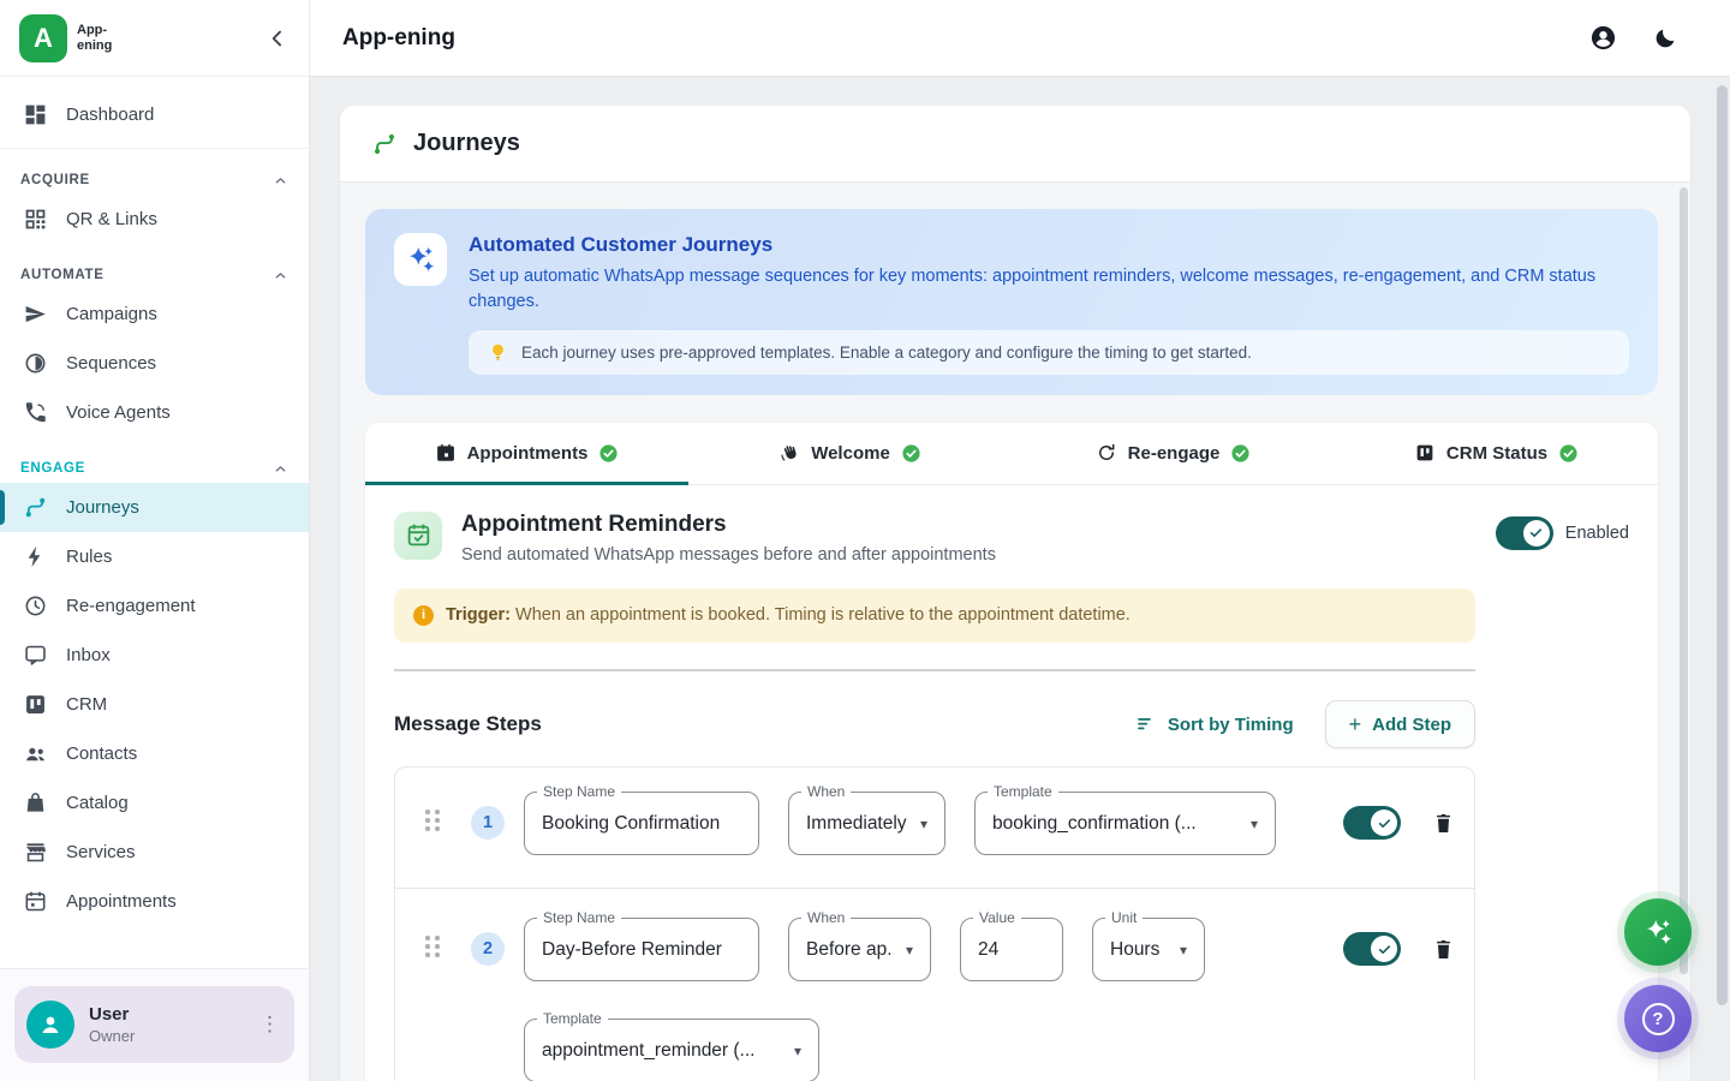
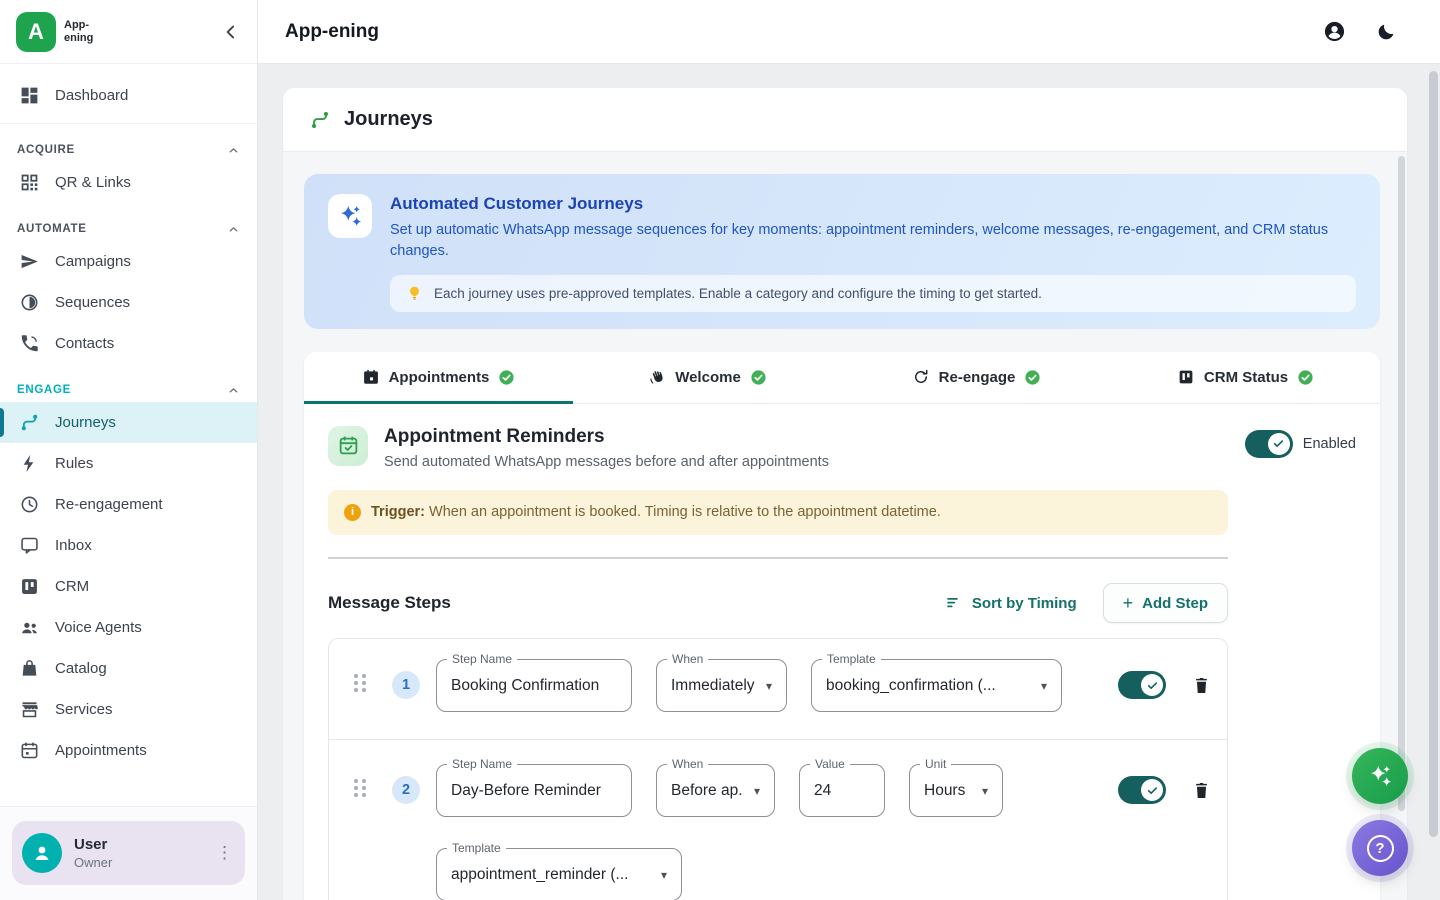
  A
  App-
  ening
  Dashboard
  ACQUIRE
  QR & Links
  AUTOMATE
  Campaigns
  Sequences
- Voice Agents
+ Contacts
  ENGAGE
  Journeys
  Rules
  Re-engagement
  Inbox
  CRM
- Contacts
+ Voice Agents
  Catalog
  Services
  Appointments
  User
  Owner
  ⋮
  App-ening
  Journeys
  Automated Customer Journeys
  Set up automatic WhatsApp message sequences for key moments: appointment reminders, welcome messages, re-engagement, and CRM status changes.
  Each journey uses pre-approved templates. Enable a category and configure the timing to get started.
  Appointments
  Welcome
  Re-engage
  CRM Status
  Appointment Reminders
  Send automated WhatsApp messages before and after appointments
  Enabled
  i
  Trigger: When an appointment is booked. Timing is relative to the appointment datetime.
  Message Steps
  Sort by Timing
  +
  Add Step
  1
  Step Name
  Booking Confirmation
  When
  Immediately
  ▾
  Template
  booking_confirmation (...
  ▾
  2
  Step Name
  Day-Before Reminder
  When
  Before ap.
  ▾
  Value
  24
  Unit
  Hours
  ▾
  Template
  appointment_reminder (...
  ▾
  ?
